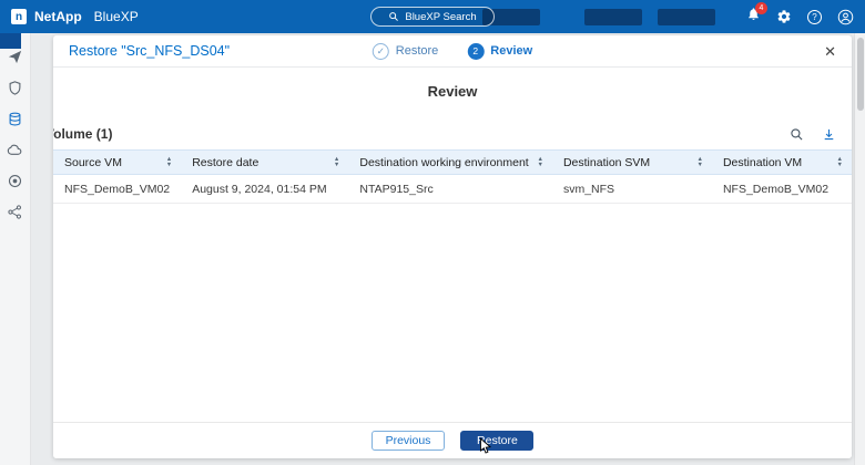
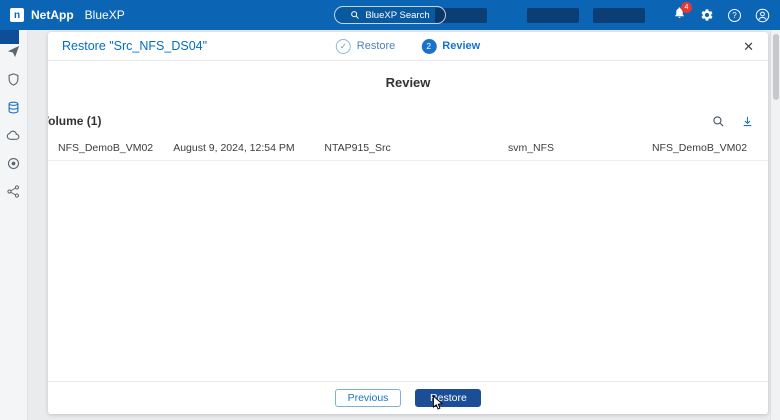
  n
  NetApp
  BlueXP
  BlueXP Search
  ?
  Restore "Src_NFS_DS04"
  ✓
  Restore
  2
  Review
  ✕
  Review
  olume (1)
- Source VM
- Restore date
- Destination working environment
- Destination SVM
- Destination VM
  NFS_DemoB_VM02
- August 9, 2024, 01:54 PM
+ August 9, 2024, 12:54 PM
  NTAP915_Src
  svm_NFS
  NFS_DemoB_VM02
  Previous
  estore
